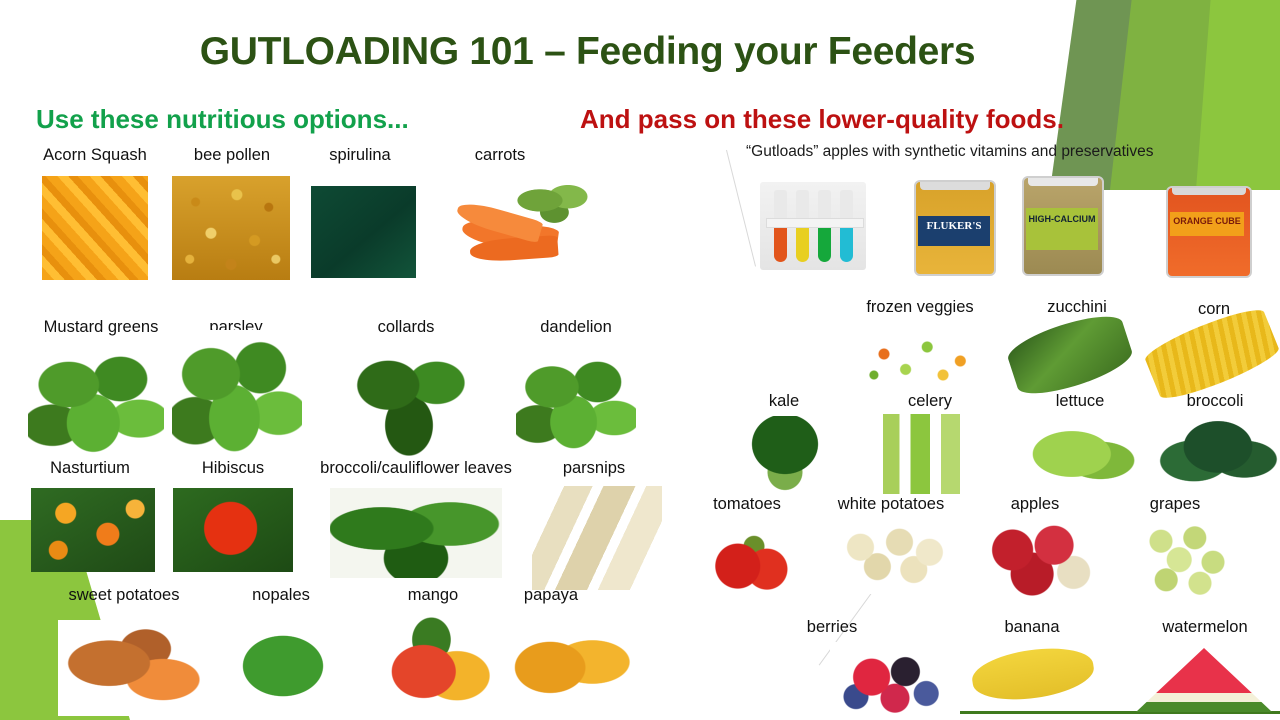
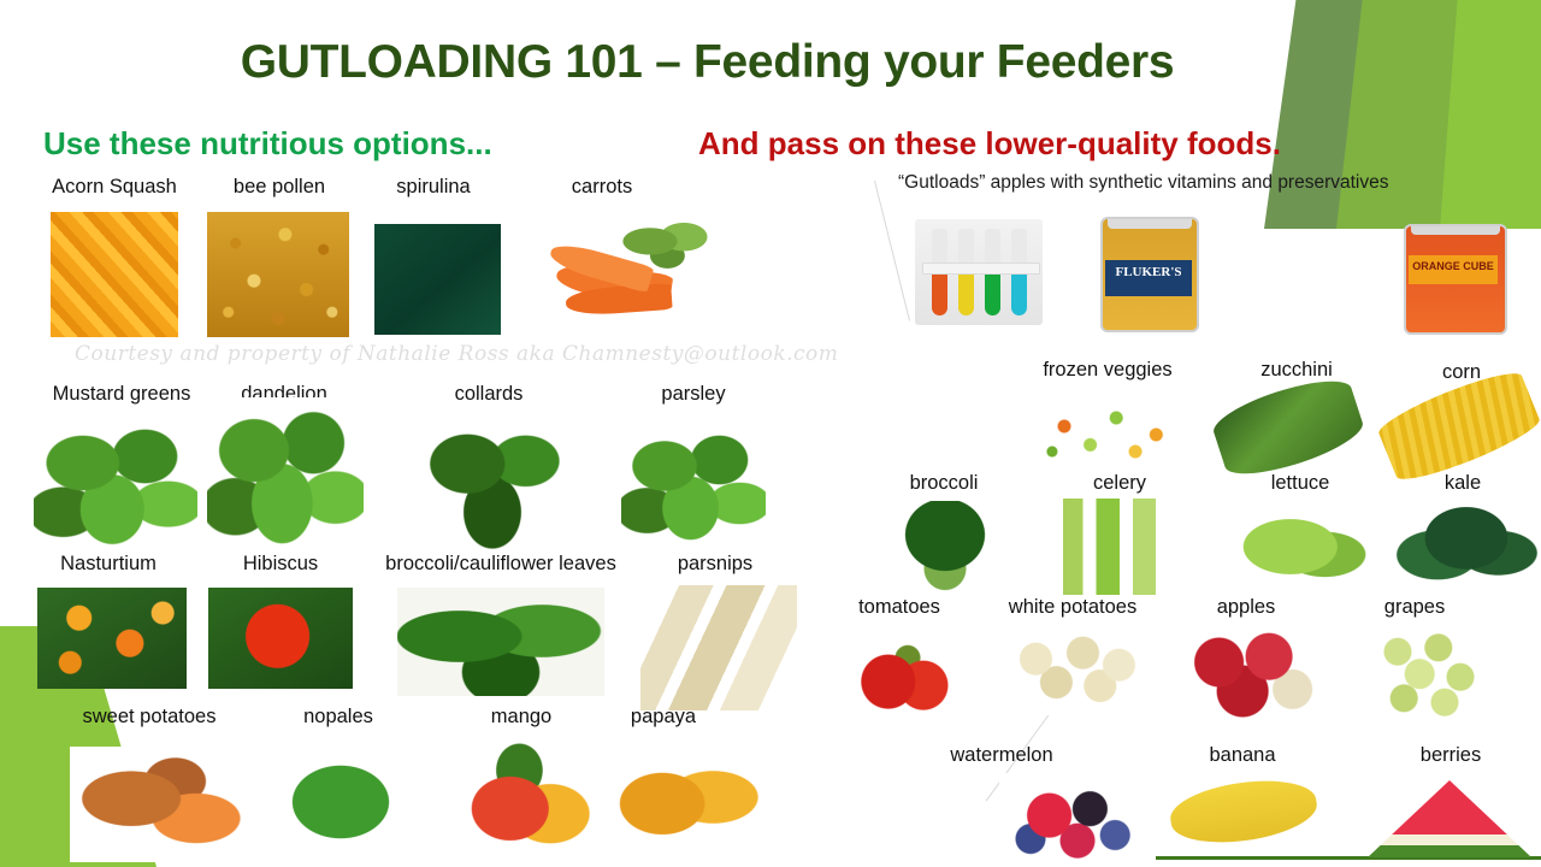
  GUTLOADING 101 – Feeding your Feeders
  Use these nutritious options...
  And pass on these lower-quality foods.
  “Gutloads” apples with synthetic vitamins and preservatives
+ Courtesy and property of Nathalie Ross aka Chamnesty@outlook.com
  Acorn Squash
  bee pollen
  spirulina
  carrots
  Mustard greens
- parsley
+ dandelion
  collards
- dandelion
+ parsley
  Nasturtium
  Hibiscus
  broccoli/cauliflower leaves
  parsnips
  sweet potatoes
  nopales
  mango
  papaya
  FLUKER'S
- HIGH-CALCIUM
  ORANGE CUBE
  frozen veggies
  zucchini
  corn
- kale
+ broccoli
  celery
  lettuce
- broccoli
+ kale
  tomatoes
  white potatoes
  apples
  grapes
- berries
+ watermelon
  banana
- watermelon
+ berries
